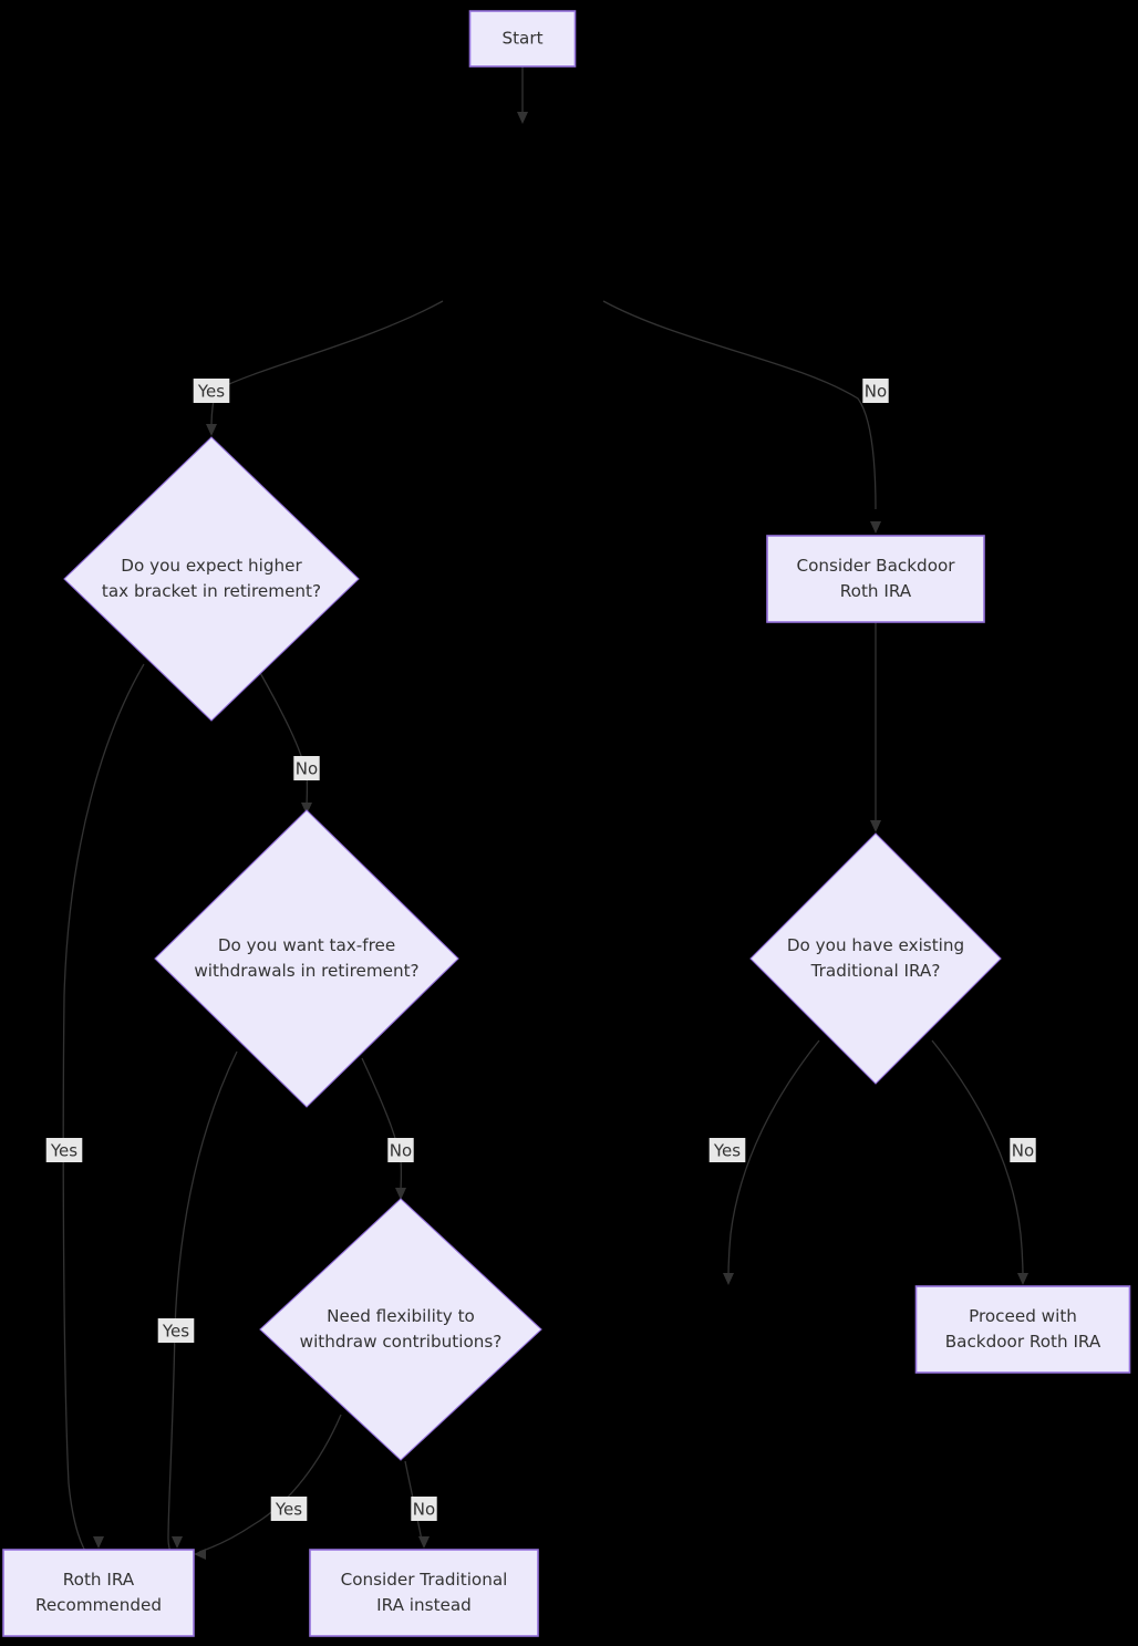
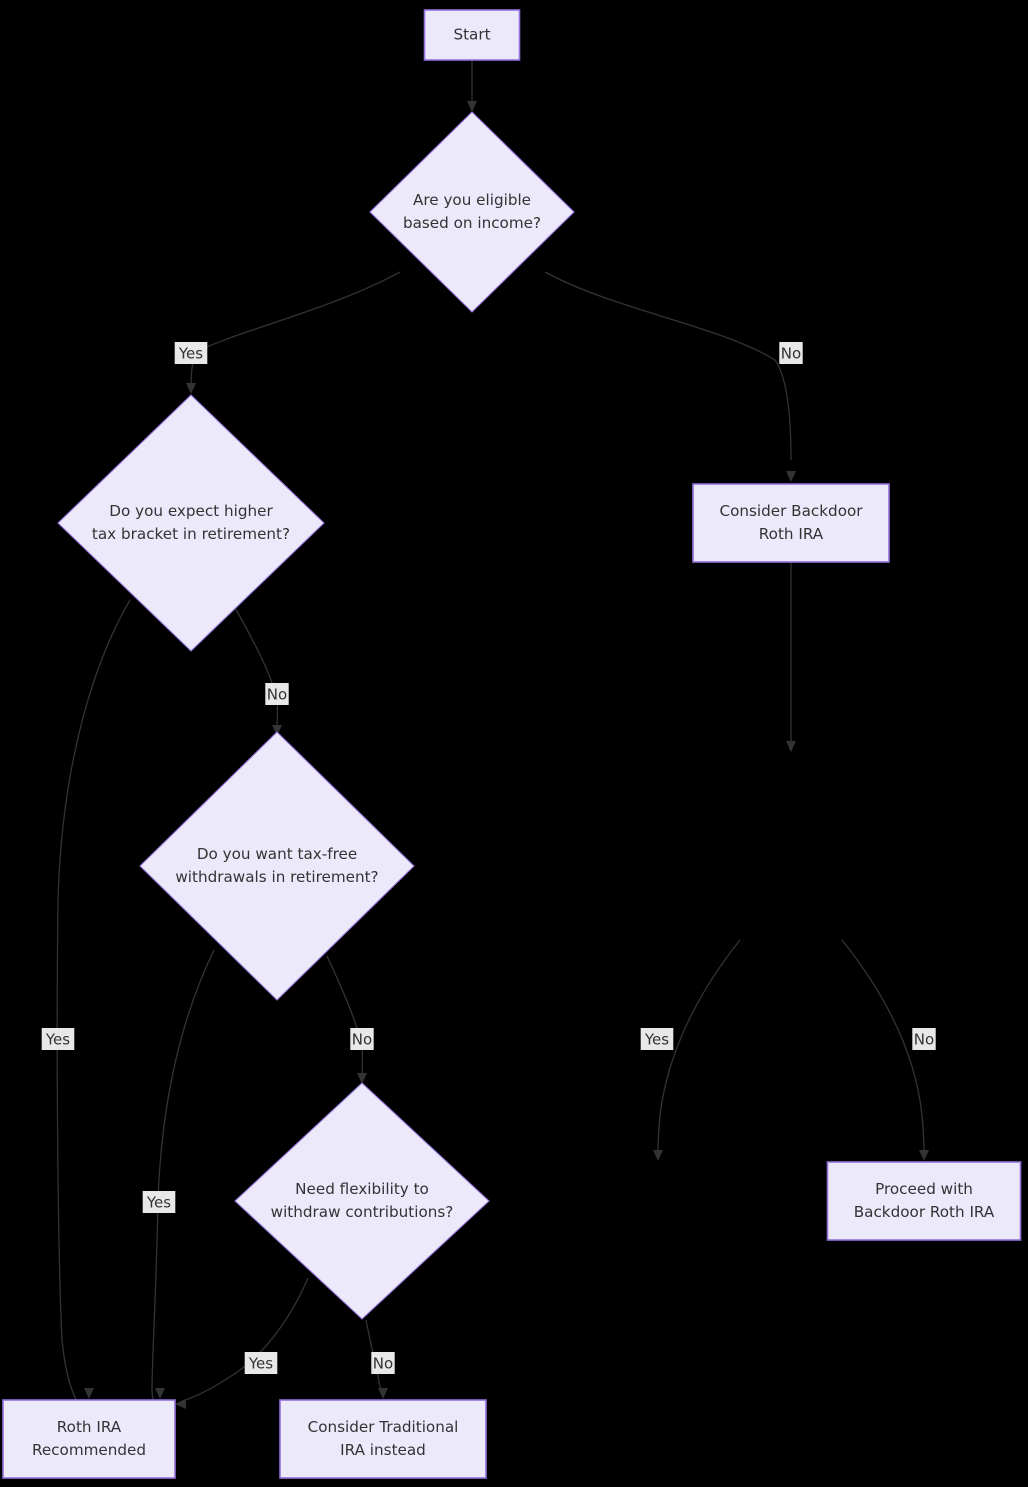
  Start
+ Are you eligible
+ based on income?
  Do you expect higher
  tax bracket in retirement?
  Consider Backdoor
  Roth IRA
  Do you want tax-free
  withdrawals in retirement?
- Do you have existing
- Traditional IRA?
  Need flexibility to
  withdraw contributions?
  Proceed with
  Backdoor Roth IRA
  Roth IRA
  Recommended
  Consider Traditional
  IRA instead
  Yes
  No
  Yes
  No
  Yes
  No
  Yes
  No
  Yes
  No
